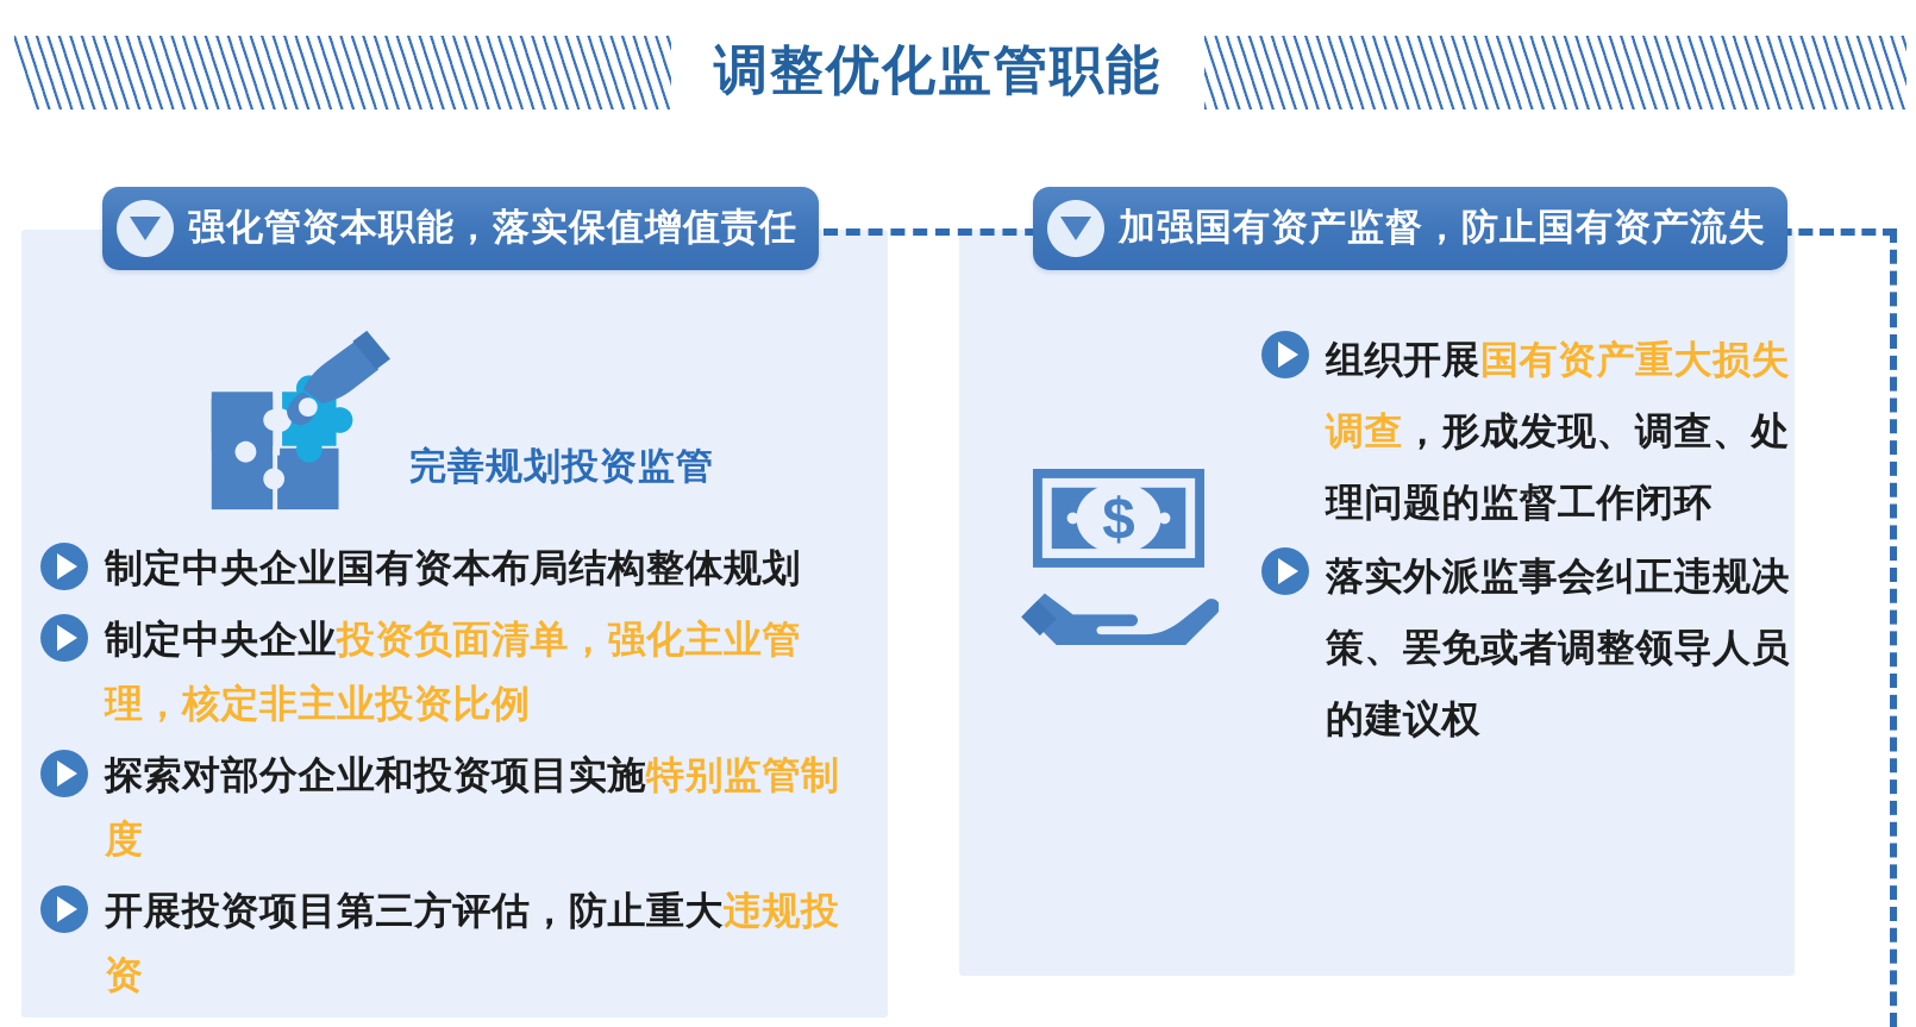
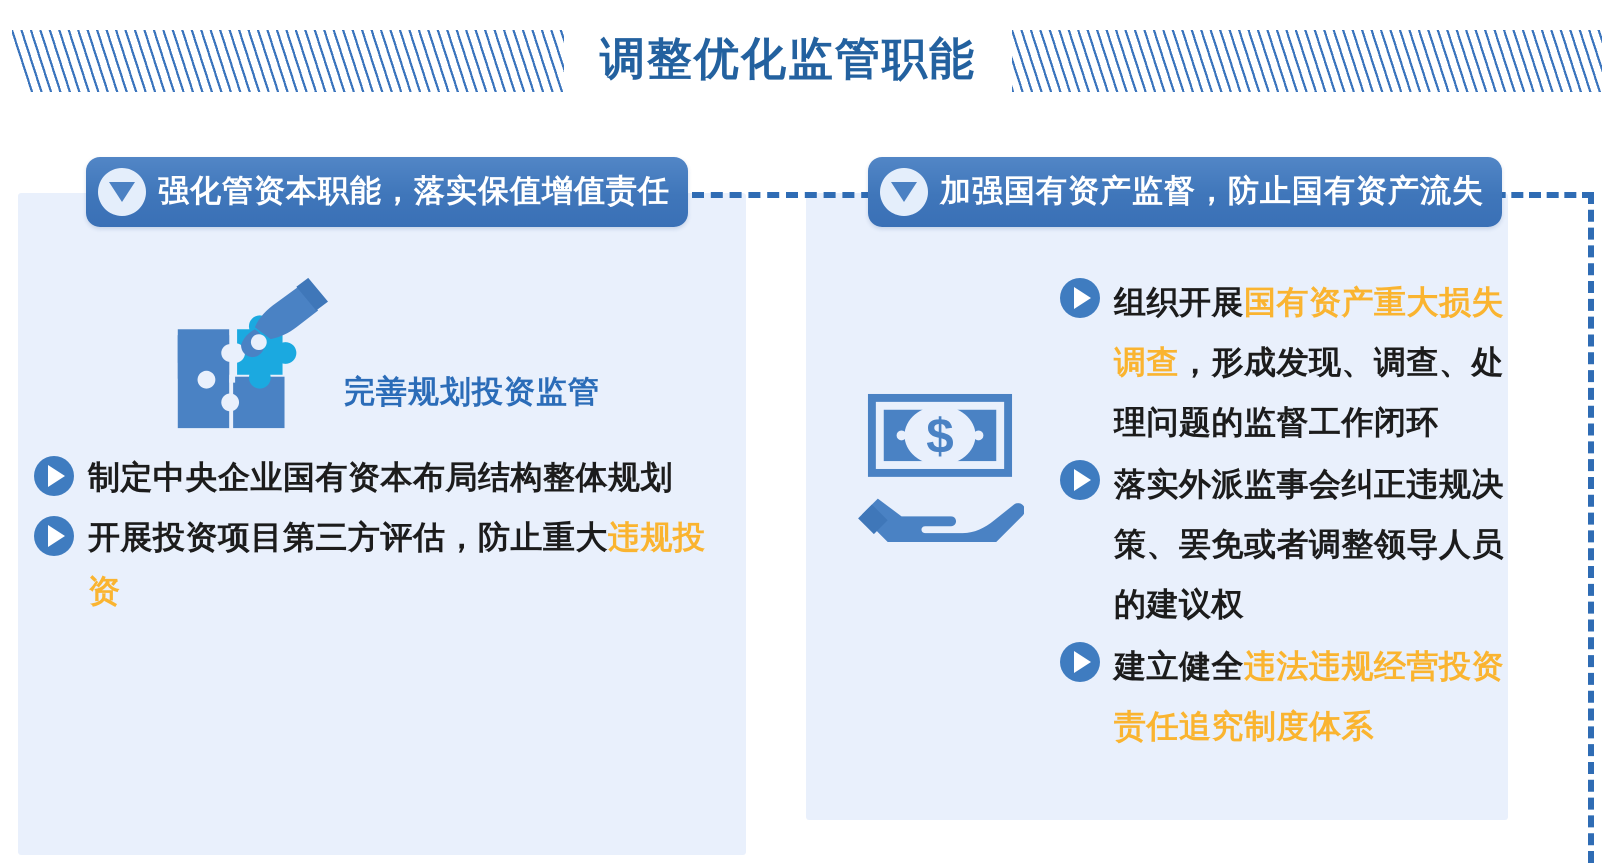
  调整优化监管职能
  强化管资本职能，落实保值增值责任
  加强国有资产监督，防止国有资产流失
  完善规划投资监管
  制定中央企业国有资本布局结构整体规划
- 制定中央企业投资负面清单，强化主业管理，核定非主业投资比例
- 探索对部分企业和投资项目实施特别监管制度
  开展投资项目第三方评估，防止重大违规投资
  $
  组织开展国有资产重大损失调查，形成发现、调查、处理问题的监督工作闭环
  落实外派监事会纠正违规决策、罢免或者调整领导人员的建议权
+ 建立健全违法违规经营投资责任追究制度体系
